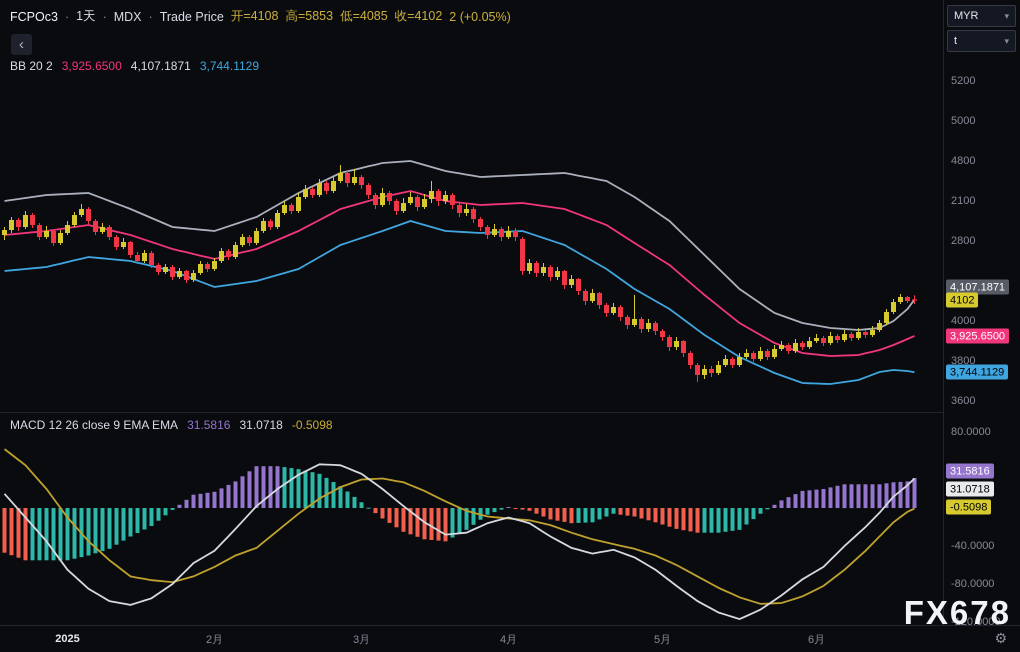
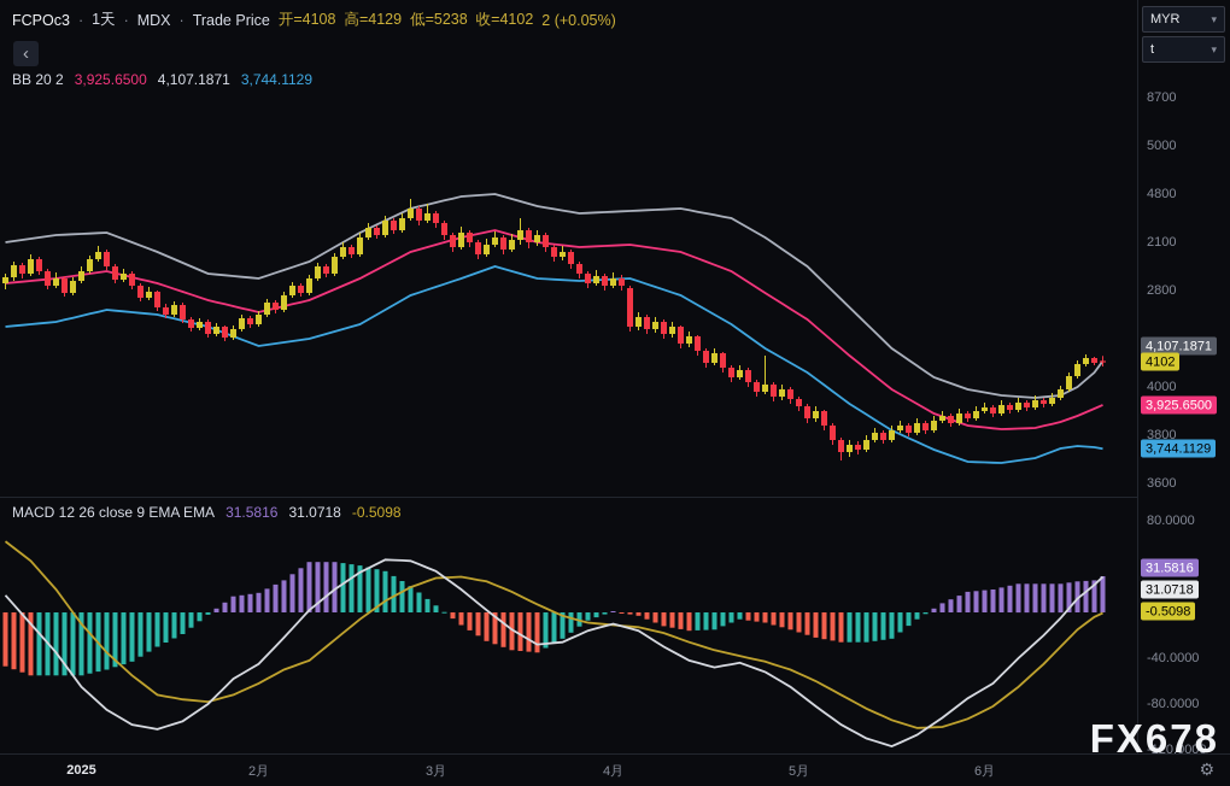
  FCPOc3
  ·
  1天
  ·
  MDX
  ·
  Trade Price
  开=4108
- 高=5853
+ 高=4129
- 低=4085
+ 低=5238
  收=4102
  2 (+0.05%)
  ‹
  BB 20 2
  3,925.6500
  4,107.1871
  3,744.1129
  MACD 12 26 close 9 EMA EMA
  31.5816
  31.0718
  -0.5098
- 5200
+ 8700
  5000
  4800
  2100
  2800
  4000
  3800
  3600
  80.0000
  -40.0000
  -80.0000
  -120.0000
  4,107.1871
  4102
  3,925.6500
  3,744.1129
  31.5816
  31.0718
  -0.5098
  MYR
  ▾
  t
  ▾
  2025
  2月
  3月
  4月
  5月
  6月
  ⚙
  FX678
